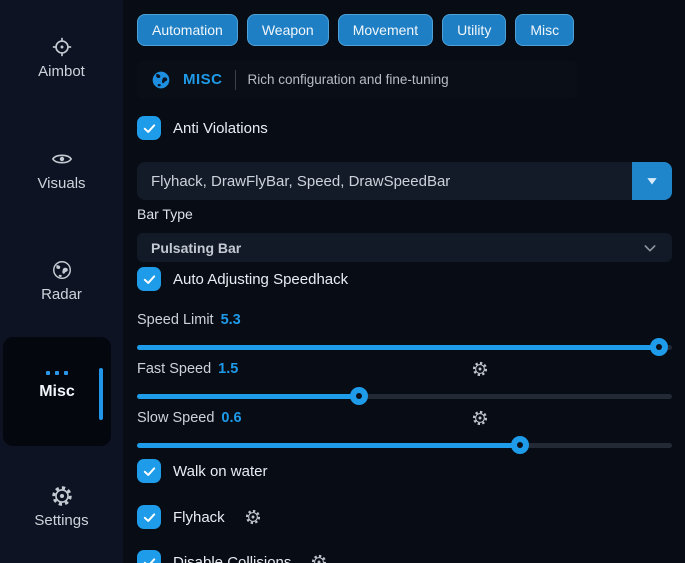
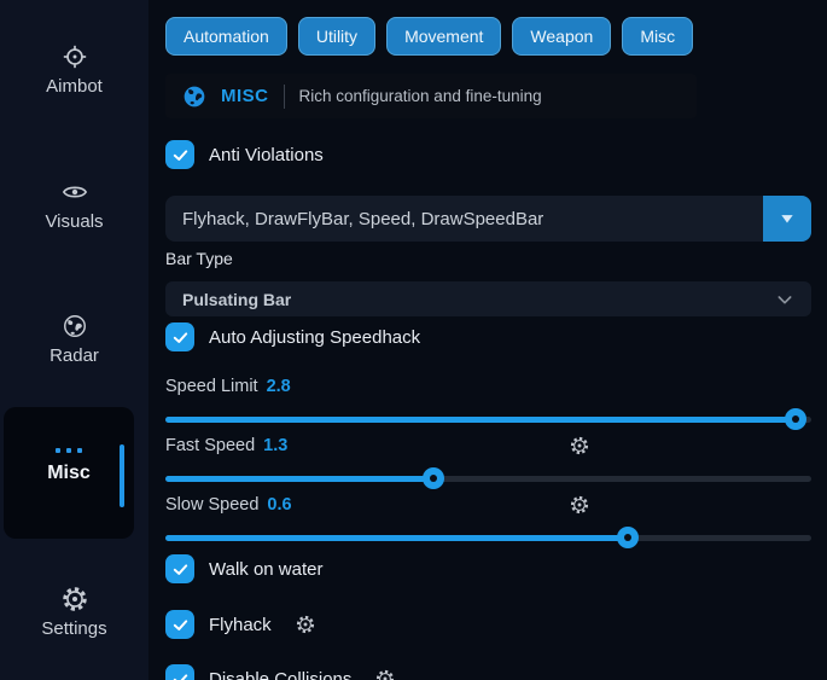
  Aimbot
  Visuals
  Radar
  Misc
  Settings
  Automation
- Weapon
+ Utility
  Movement
- Utility
+ Weapon
  Misc
  MISC
  Rich configuration and fine-tuning
  Anti Violations
  Flyhack, DrawFlyBar, Speed, DrawSpeedBar
  Bar Type
  Pulsating Bar
  Auto Adjusting Speedhack
  Speed Limit
- 5.3
+ 2.8
  Fast Speed
- 1.5
+ 1.3
  Slow Speed
  0.6
  Walk on water
  Flyhack
  Disable Collisions
